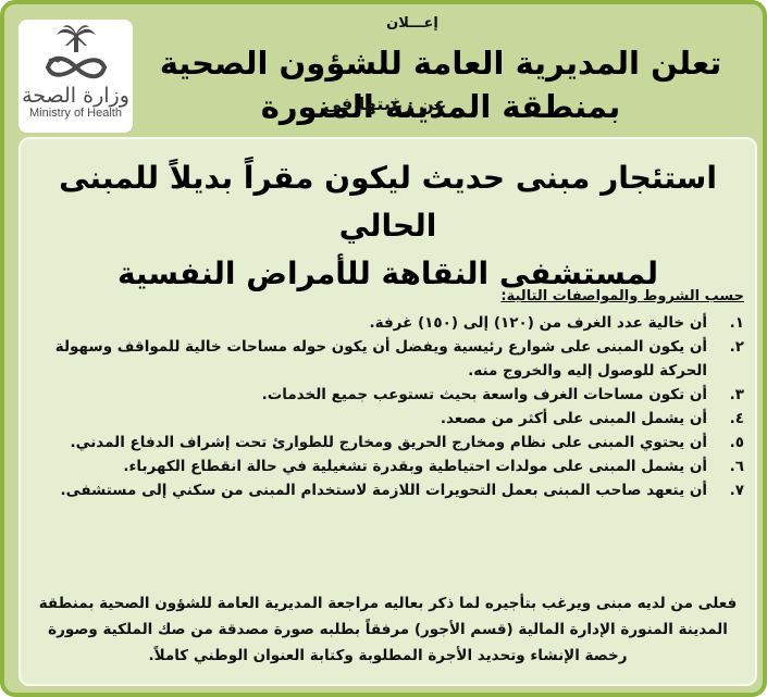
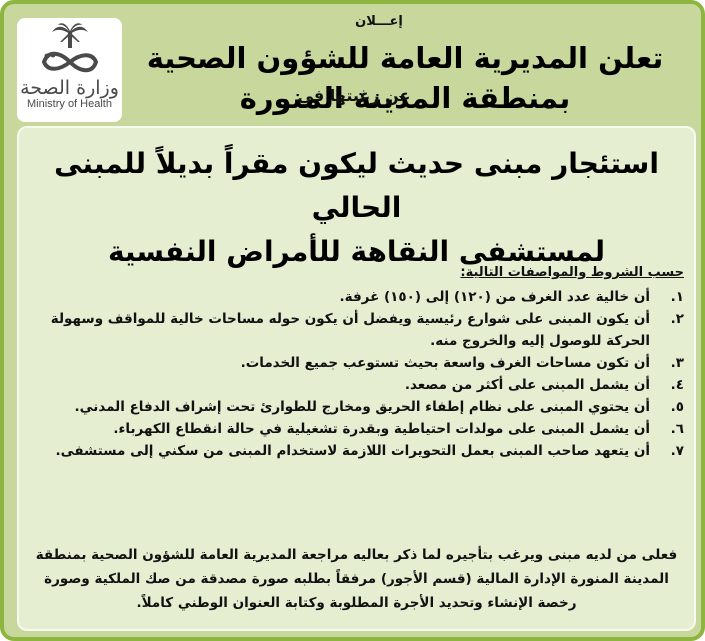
  وزارة الصحة
  Ministry of Health
  إعـــلان
  تعلن المديرية العامة للشؤون الصحية بمنطقة المدينة المنورة
  عن رغبتها في
  استئجار مبنى حديث ليكون مقراً بديلاً للمبنى الحالي
  لمستشفى النقاهة للأمراض النفسية
  حسب الشروط والمواصفات التالية:
  ١.
  أن خالية عدد الغرف من (١٢٠) إلى (١٥٠) غرفة.
  ٢.
  أن يكون المبنى على شوارع رئيسية ويفضل أن يكون حوله مساحات خالية للمواقف وسهولة الحركة للوصول إليه والخروج منه.
  ٣.
  أن تكون مساحات الغرف واسعة بحيث تستوعب جميع الخدمات.
  ٤.
  أن يشمل المبنى على أكثر من مصعد.
  ٥.
- أن يحتوي المبنى على نظام ومخارج الحريق ومخارج للطوارئ تحت إشراف الدفاع المدني.
+ أن يحتوي المبنى على نظام إطفاء الحريق ومخارج للطوارئ تحت إشراف الدفاع المدني.
  ٦.
  أن يشمل المبنى على مولدات احتياطية وبقدرة تشغيلية في حالة انقطاع الكهرباء.
  ٧.
  أن يتعهد صاحب المبنى بعمل التحويرات اللازمة لاستخدام المبنى من سكني إلى مستشفى.
  فعلى من لديه مبنى ويرغب بتأجيره لما ذكر بعاليه مراجعة المديرية العامة للشؤون الصحية بمنطقة المدينة المنورة الإدارة المالية (قسم الأجور) مرفقاً بطلبه صورة مصدقة من صك الملكية وصورة رخصة الإنشاء وتحديد الأجرة المطلوبة وكتابة العنوان الوطني كاملاً.
